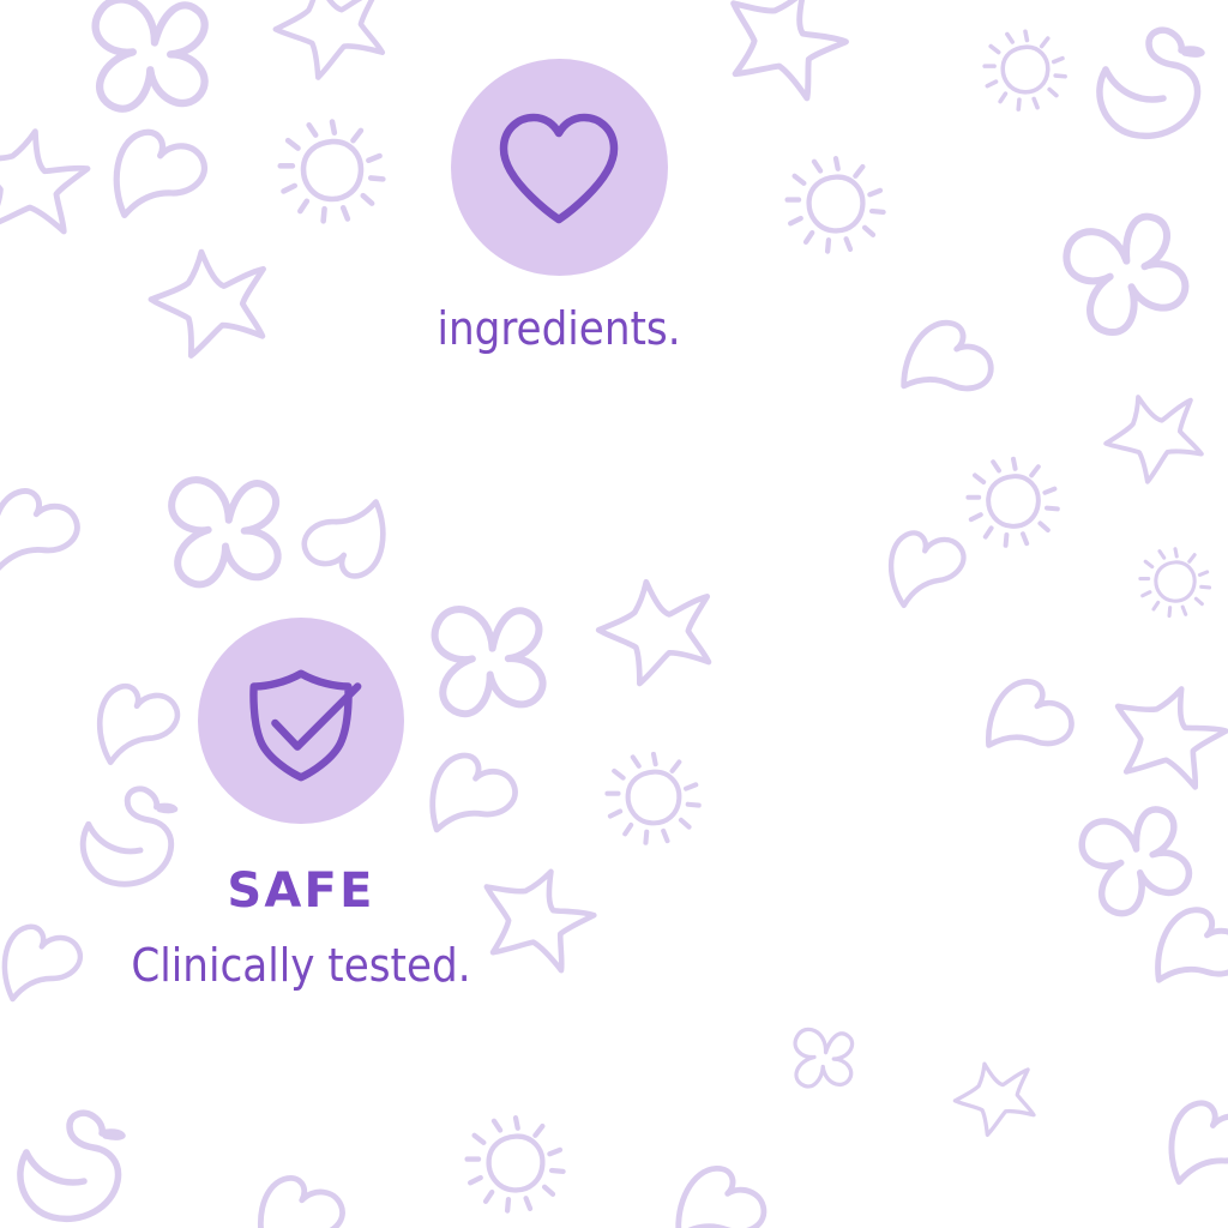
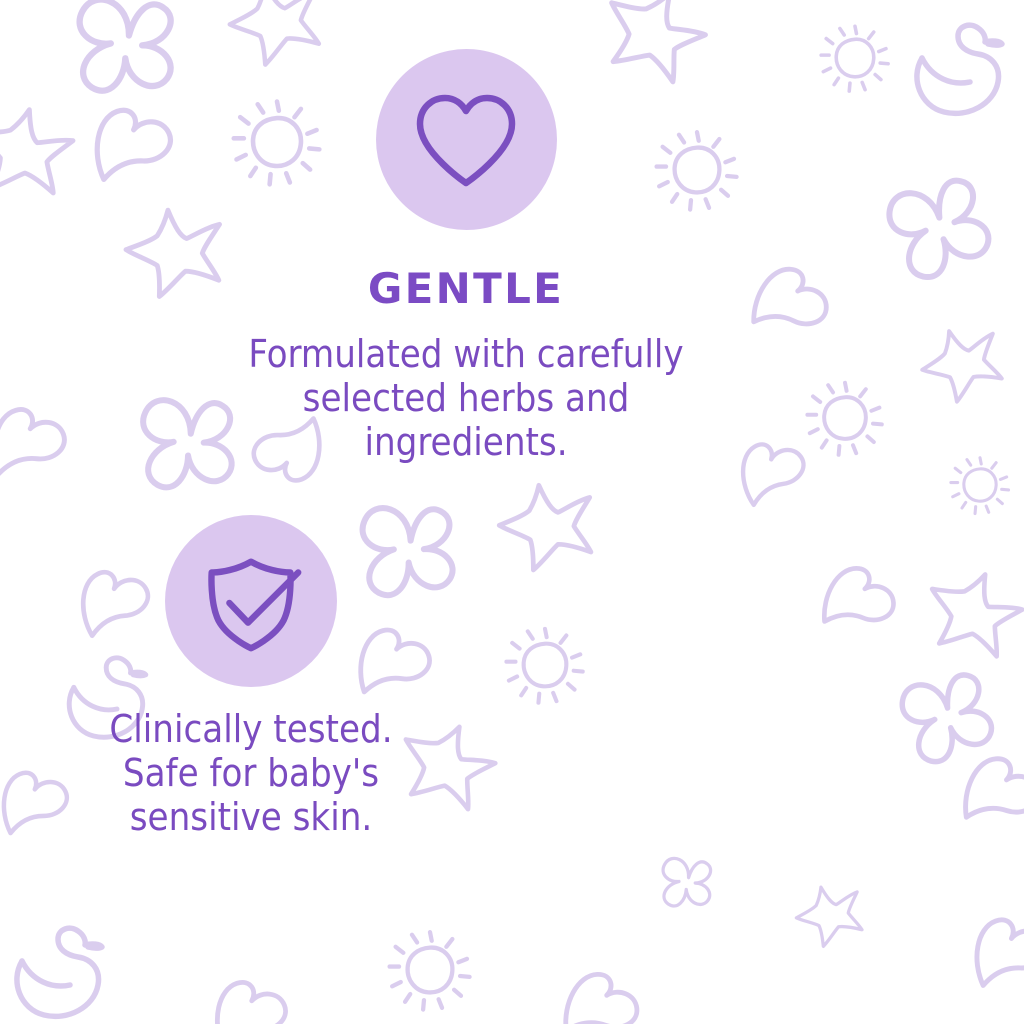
+ GENTLE
+ Formulated with carefully
+ selected herbs and
  ingredients.
- SAFE
  Clinically tested.
+ Safe for baby's
+ sensitive skin.
